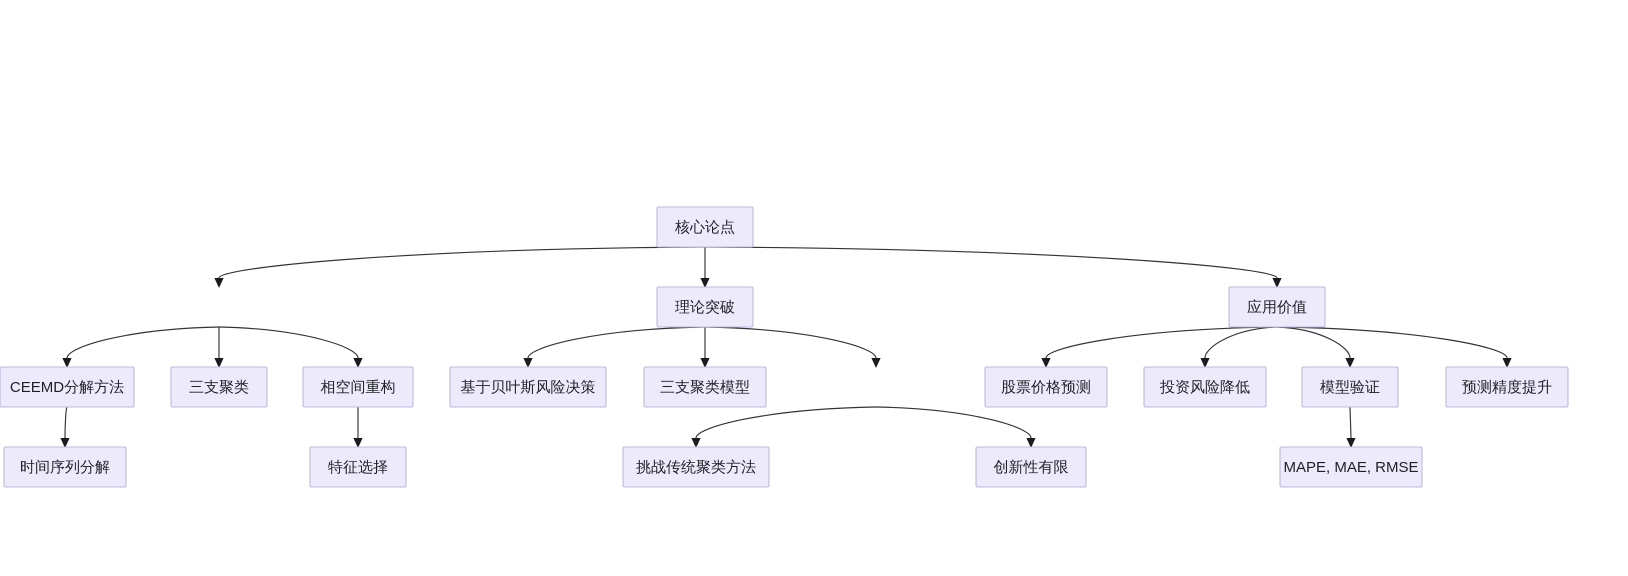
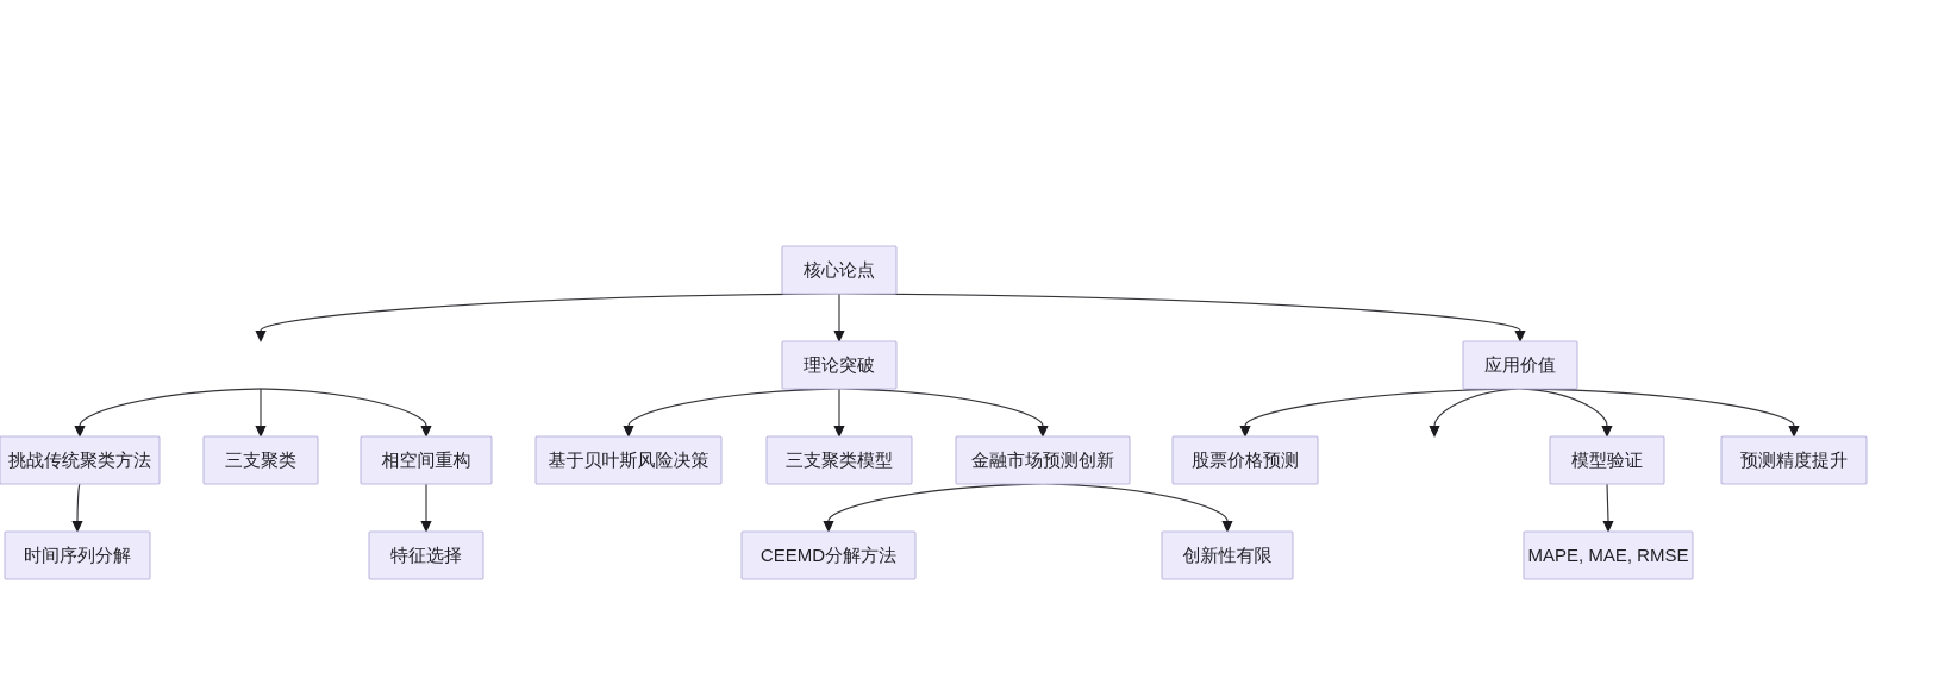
  核心论点
  理论突破
  应用价值
- CEEMD分解方法
+ 挑战传统聚类方法
  三支聚类
  相空间重构
  基于贝叶斯风险决策
  三支聚类模型
+ 金融市场预测创新
  股票价格预测
- 投资风险降低
  模型验证
  预测精度提升
  时间序列分解
  特征选择
- 挑战传统聚类方法
+ CEEMD分解方法
  创新性有限
  MAPE, MAE, RMSE
